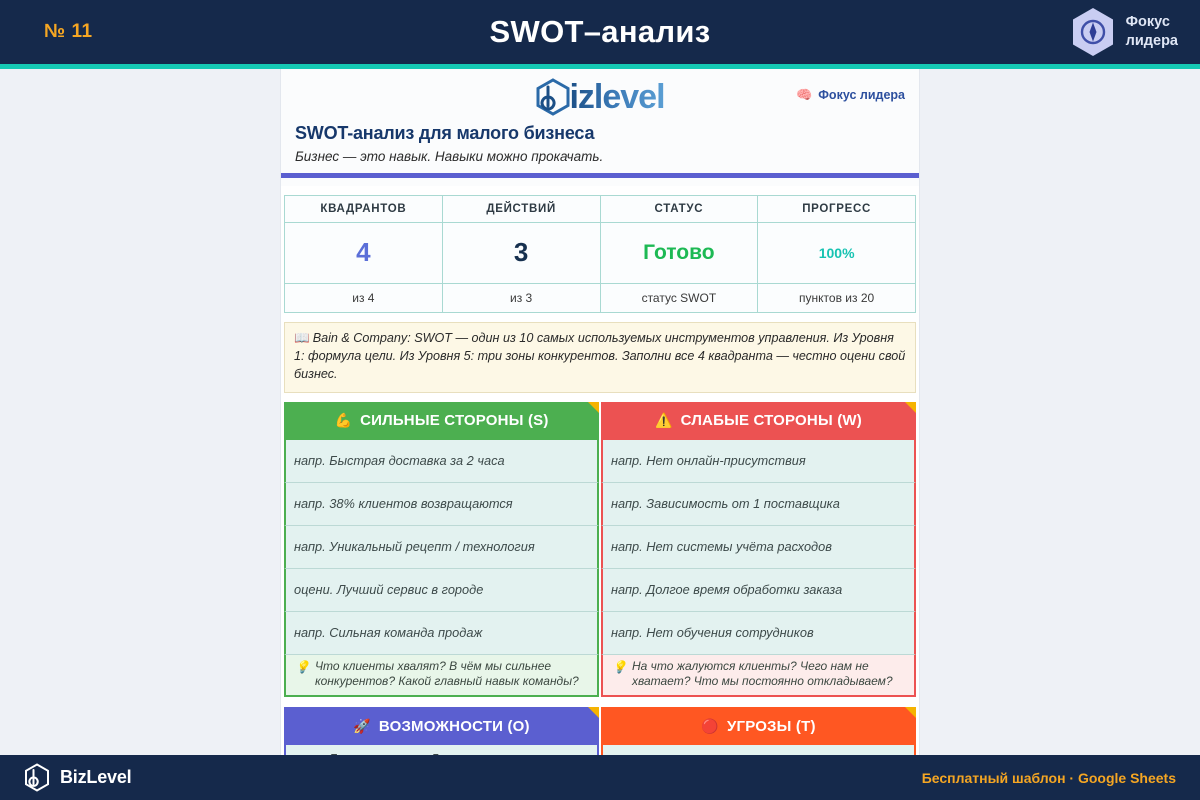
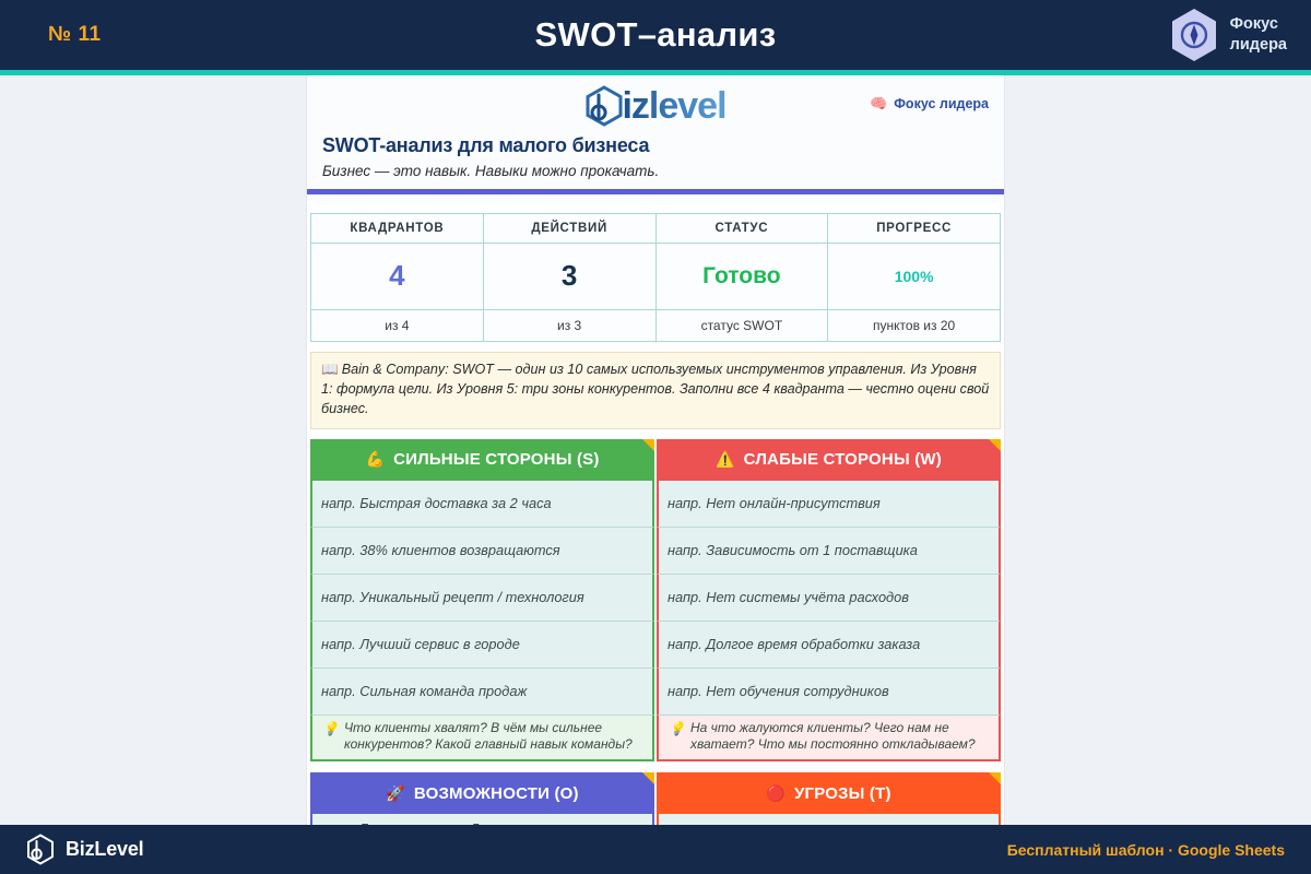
  № 11
  SWOT–анализ
  Фокус
  лидера
  izlevel
  🧠
  Фокус лидера
  SWOT-анализ для малого бизнеса
  Бизнес — это навык. Навыки можно прокачать.
  КВАДРАНТОВ	ДЕЙСТВИЙ	СТАТУС	ПРОГРЕСС
  4	3	Готово	100%
  из 4	из 3	статус SWOT	пунктов из 20
  📖 Bain & Company: SWOT — один из 10 самых используемых инструментов управления. Из Уровня 1: формула цели. Из Уровня 5: три зоны конкурентов. Заполни все 4 квадранта — честно оцени свой бизнес.
  💪
  СИЛЬНЫЕ СТОРОНЫ (S)
  напр. Быстрая доставка за 2 часа
  напр. 38% клиентов возвращаются
  напр. Уникальный рецепт / технология
- оцени. Лучший сервис в городе
+ напр. Лучший сервис в городе
  напр. Сильная команда продаж
  💡
  Что клиенты хвалят? В чём мы сильнее конкурентов? Какой главный навык команды?
  ⚠️
  СЛАБЫЕ СТОРОНЫ (W)
  напр. Нет онлайн-присутствия
  напр. Зависимость от 1 поставщика
  напр. Нет системы учёта расходов
  напр. Долгое время обработки заказа
  напр. Нет обучения сотрудников
  💡
  На что жалуются клиенты? Чего нам не хватает? Что мы постоянно откладываем?
  🚀
  ВОЗМОЖНОСТИ (O)
  🔴
  УГРОЗЫ (T)
  BizLevel
  Бесплатный шаблон · Google Sheets
